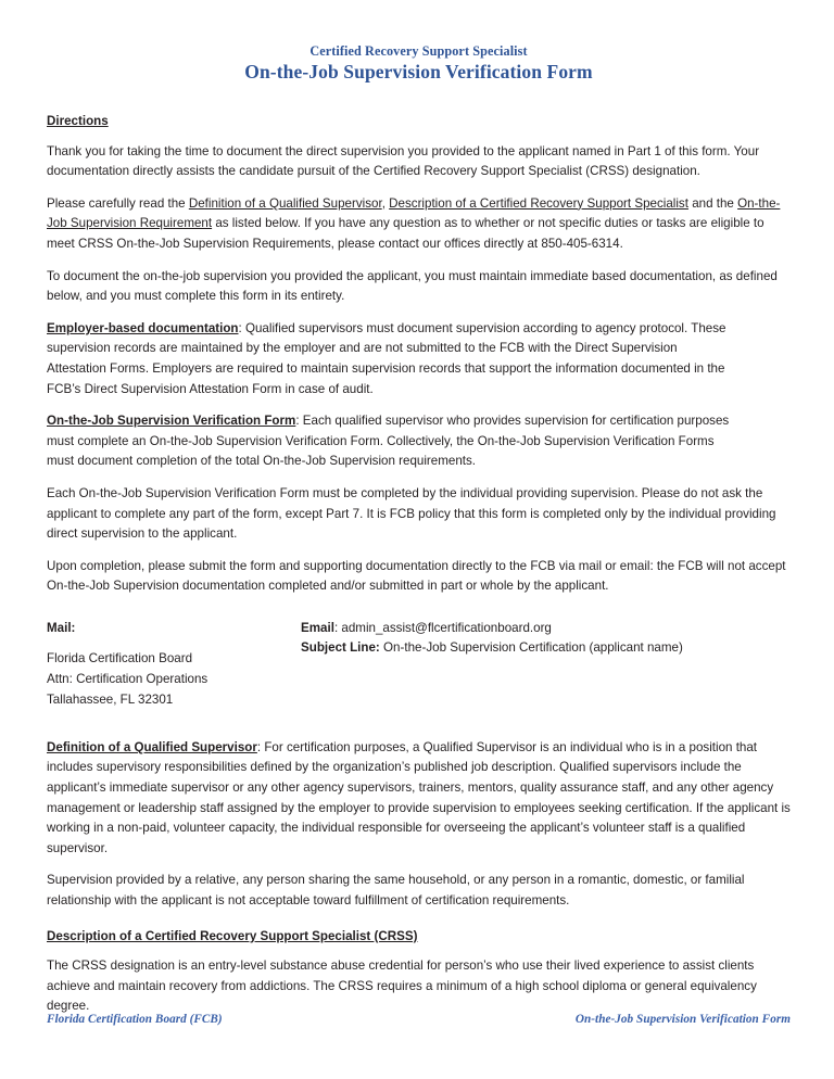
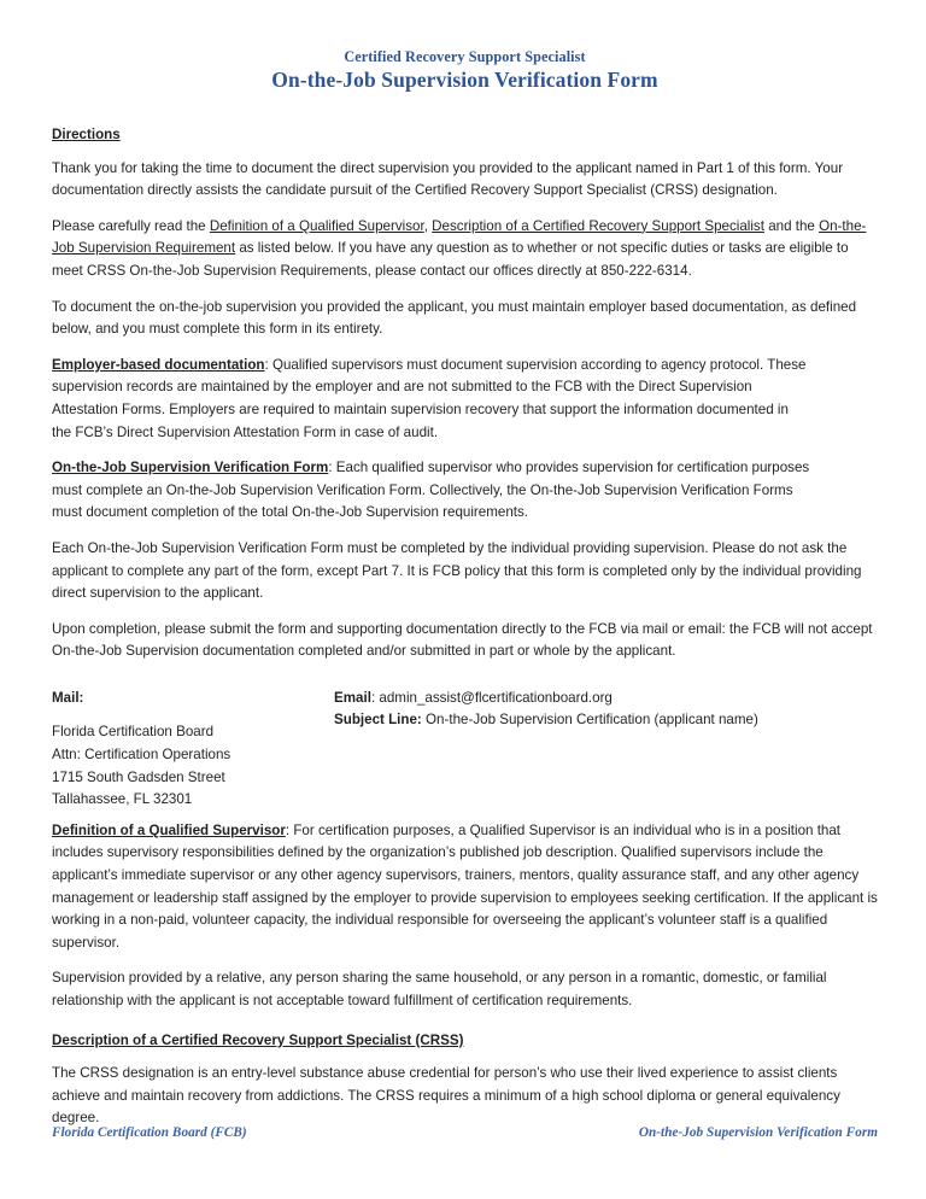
  Certified Recovery Support Specialist
  On-the-Job Supervision Verification Form
  Directions
  Thank you for taking the time to document the direct supervision you provided to the applicant named in Part 1 of this form. Your documentation directly assists the candidate pursuit of the Certified Recovery Support Specialist (CRSS) designation.
- Please carefully read the Definition of a Qualified Supervisor, Description of a Certified Recovery Support Specialist and the On-the-Job Supervision Requirement as listed below. If you have any question as to whether or not specific duties or tasks are eligible to meet CRSS On-the-Job Supervision Requirements, please contact our offices directly at 850-405-6314.
+ Please carefully read the Definition of a Qualified Supervisor, Description of a Certified Recovery Support Specialist and the On-the-Job Supervision Requirement as listed below. If you have any question as to whether or not specific duties or tasks are eligible to meet CRSS On-the-Job Supervision Requirements, please contact our offices directly at 850-222-6314.
- To document the on-the-job supervision you provided the applicant, you must maintain immediate based documentation, as defined below, and you must complete this form in its entirety.
+ To document the on-the-job supervision you provided the applicant, you must maintain employer based documentation, as defined below, and you must complete this form in its entirety.
- Employer-based documentation: Qualified supervisors must document supervision according to agency protocol. These supervision records are maintained by the employer and are not submitted to the FCB with the Direct Supervision Attestation Forms. Employers are required to maintain supervision records that support the information documented in the FCB’s Direct Supervision Attestation Form in case of audit.
+ Employer-based documentation: Qualified supervisors must document supervision according to agency protocol. These supervision records are maintained by the employer and are not submitted to the FCB with the Direct Supervision Attestation Forms. Employers are required to maintain supervision recovery that support the information documented in the FCB’s Direct Supervision Attestation Form in case of audit.
  On-the-Job Supervision Verification Form: Each qualified supervisor who provides supervision for certification purposes must complete an On-the-Job Supervision Verification Form. Collectively, the On-the-Job Supervision Verification Forms must document completion of the total On-the-Job Supervision requirements.
  Each On-the-Job Supervision Verification Form must be completed by the individual providing supervision. Please do not ask the applicant to complete any part of the form, except Part 7. It is FCB policy that this form is completed only by the individual providing direct supervision to the applicant.
  Upon completion, please submit the form and supporting documentation directly to the FCB via mail or email: the FCB will not accept On-the-Job Supervision documentation completed and/or submitted in part or whole by the applicant.
  Mail:
  Florida Certification Board
  Attn: Certification Operations
+ 1715 South Gadsden Street
  Tallahassee, FL 32301
  Email: admin_assist@flcertificationboard.org
  Subject Line: On-the-Job Supervision Certification (applicant name)
  Definition of a Qualified Supervisor: For certification purposes, a Qualified Supervisor is an individual who is in a position that includes supervisory responsibilities defined by the organization’s published job description. Qualified supervisors include the applicant’s immediate supervisor or any other agency supervisors, trainers, mentors, quality assurance staff, and any other agency management or leadership staff assigned by the employer to provide supervision to employees seeking certification. If the applicant is working in a non-paid, volunteer capacity, the individual responsible for overseeing the applicant’s volunteer staff is a qualified supervisor.
  Supervision provided by a relative, any person sharing the same household, or any person in a romantic, domestic, or familial relationship with the applicant is not acceptable toward fulfillment of certification requirements.
  Description of a Certified Recovery Support Specialist (CRSS)
  The CRSS designation is an entry-level substance abuse credential for person’s who use their lived experience to assist clients achieve and maintain recovery from addictions. The CRSS requires a minimum of a high school diploma or general equivalency degree.
  Florida Certification Board (FCB)
  On-the-Job Supervision Verification Form
